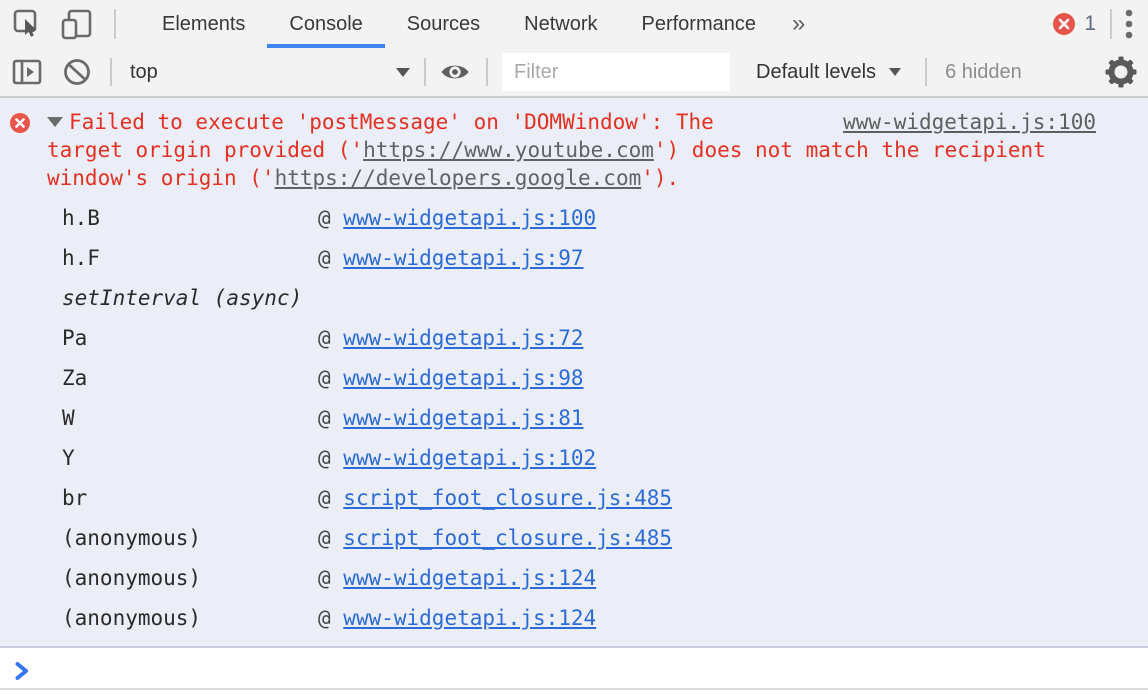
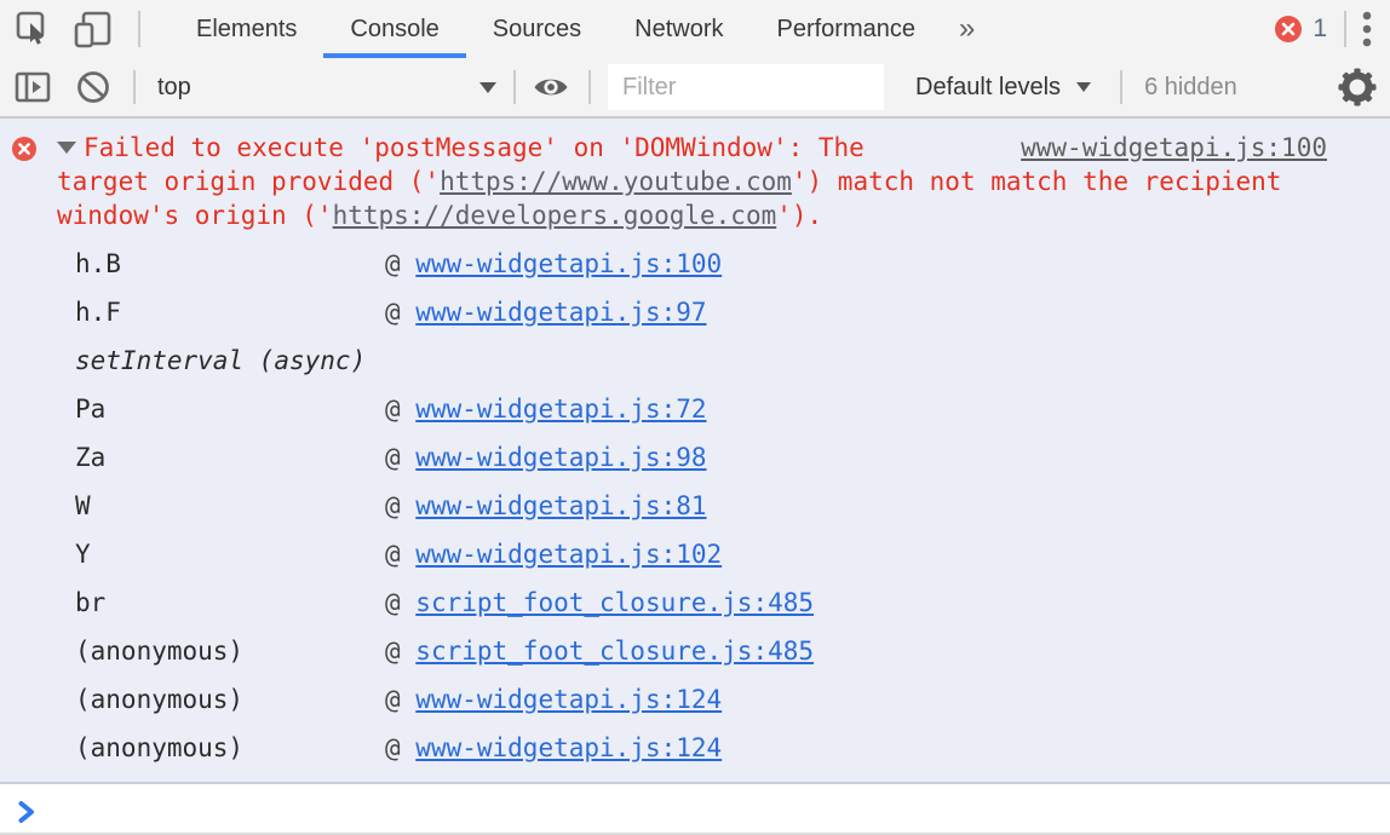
  Elements
  Console
  Sources
  Network
  Performance
  »
  1
  top
  Filter
  Default levels
  6 hidden
  www-widgetapi.js:100
  Failed to execute 'postMessage' on 'DOMWindow': The
- target origin provided ('https://www.youtube.com') does not match the recipient
+ target origin provided ('https://www.youtube.com') match not match the recipient
  window's origin ('https://developers.google.com').
  h.B
  @
  www-widgetapi.js:100
  h.F
  @
  www-widgetapi.js:97
  setInterval (async)
  Pa
  @
  www-widgetapi.js:72
  Za
  @
  www-widgetapi.js:98
  W
  @
  www-widgetapi.js:81
  Y
  @
  www-widgetapi.js:102
  br
  @
  script_foot_closure.js:485
  (anonymous)
  @
  script_foot_closure.js:485
  (anonymous)
  @
  www-widgetapi.js:124
  (anonymous)
  @
  www-widgetapi.js:124
